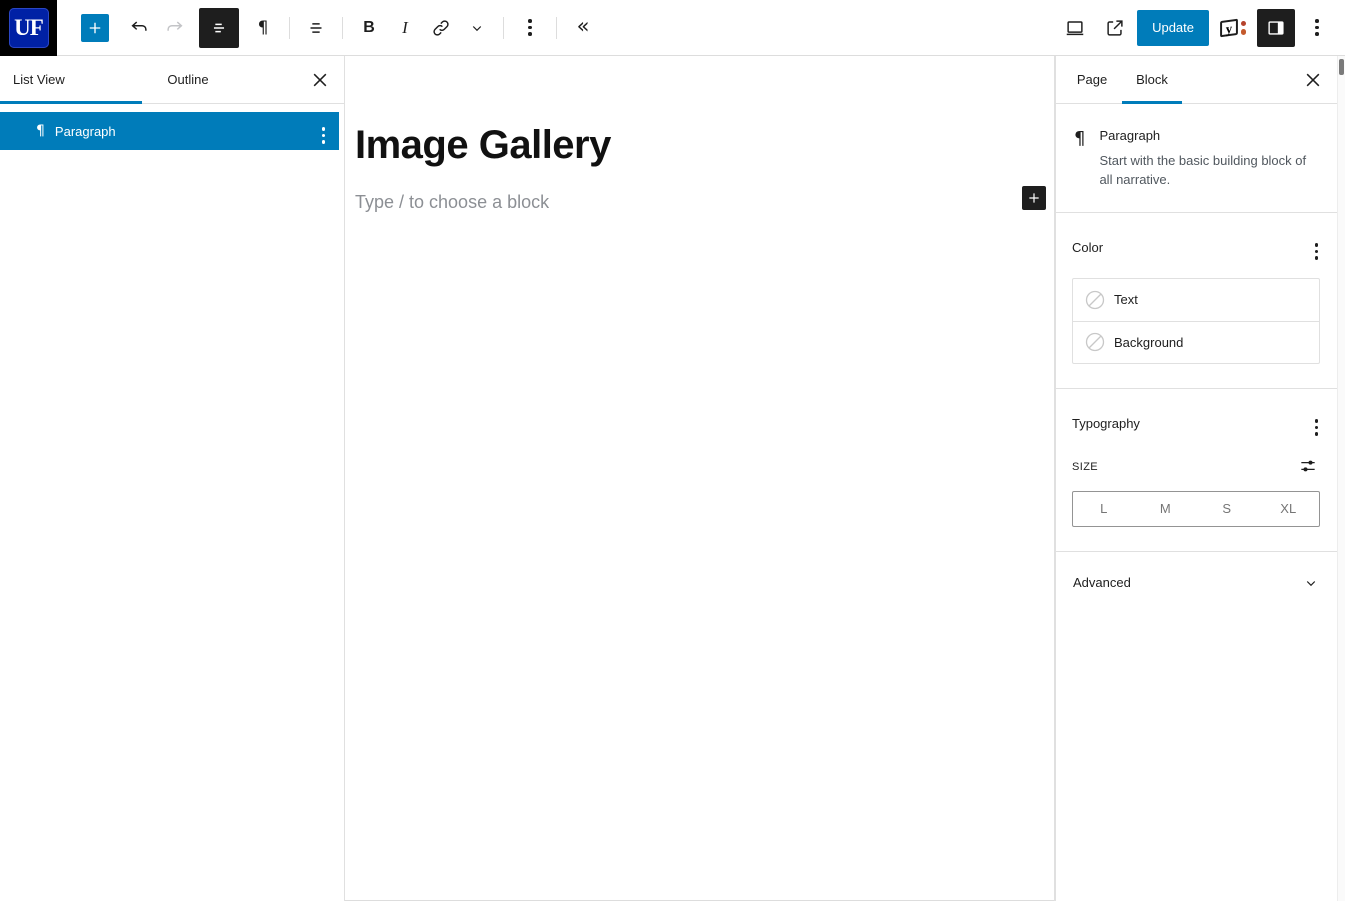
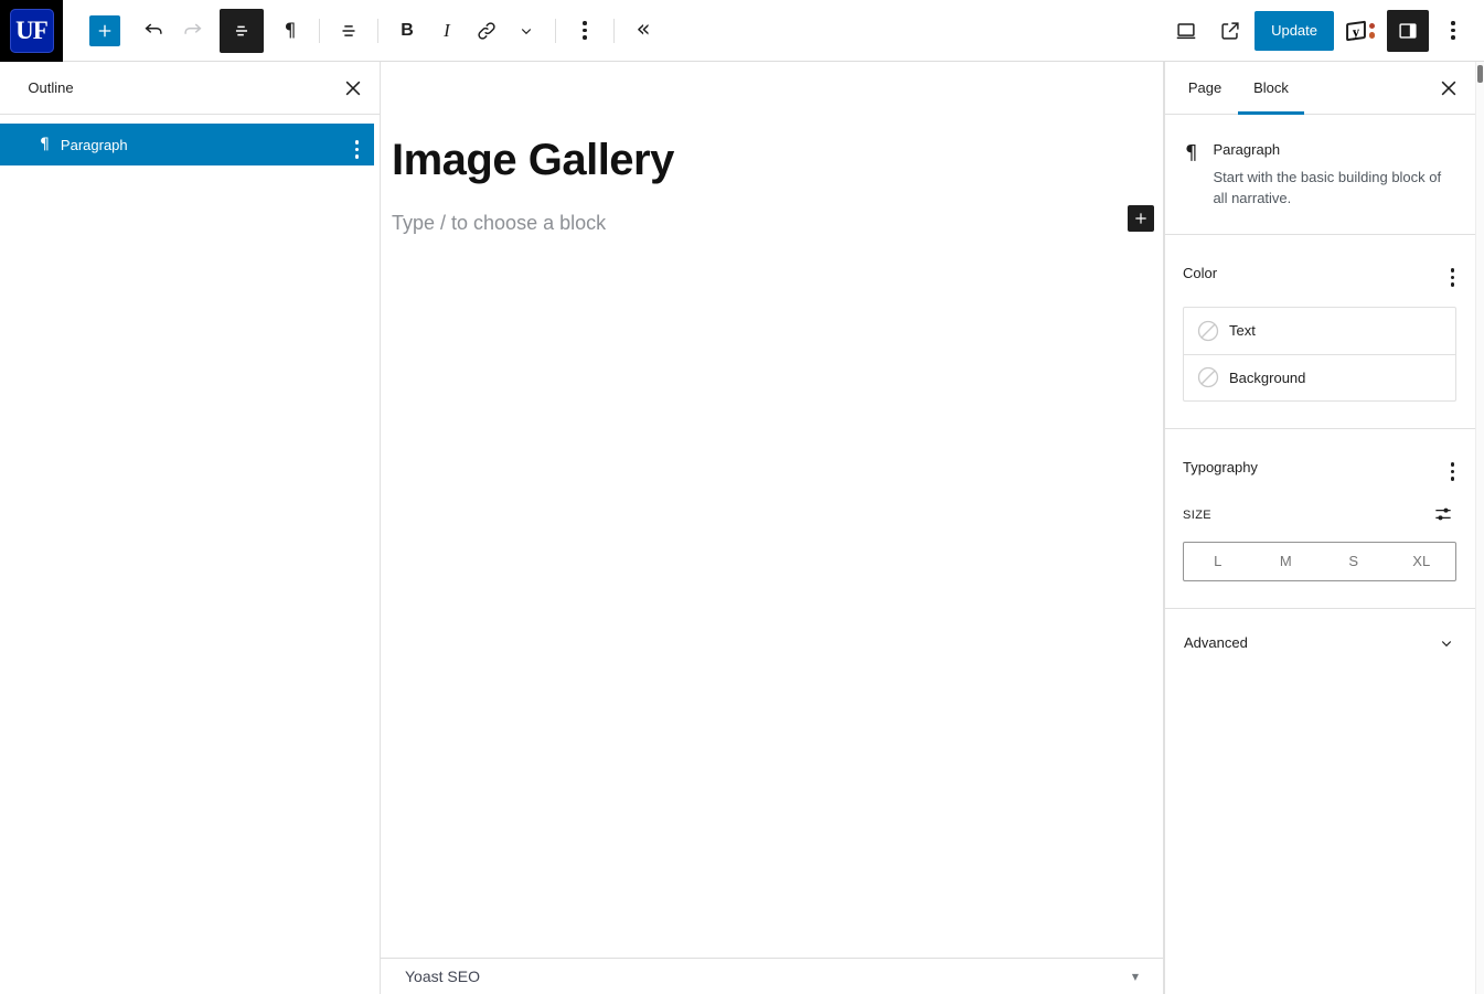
  UF
  ¶
  B
  I
  «
  Update
- List View
  Outline
  ¶
  Paragraph
  Image Gallery
  Type / to choose a block
+ Yoast SEO
+ ▼
  Page
  Block
  ¶
  Paragraph
  Start with the basic building block of all narrative.
  Color
  Text
  Background
  Typography
  SIZE
  L
  M
  S
  XL
  Advanced
